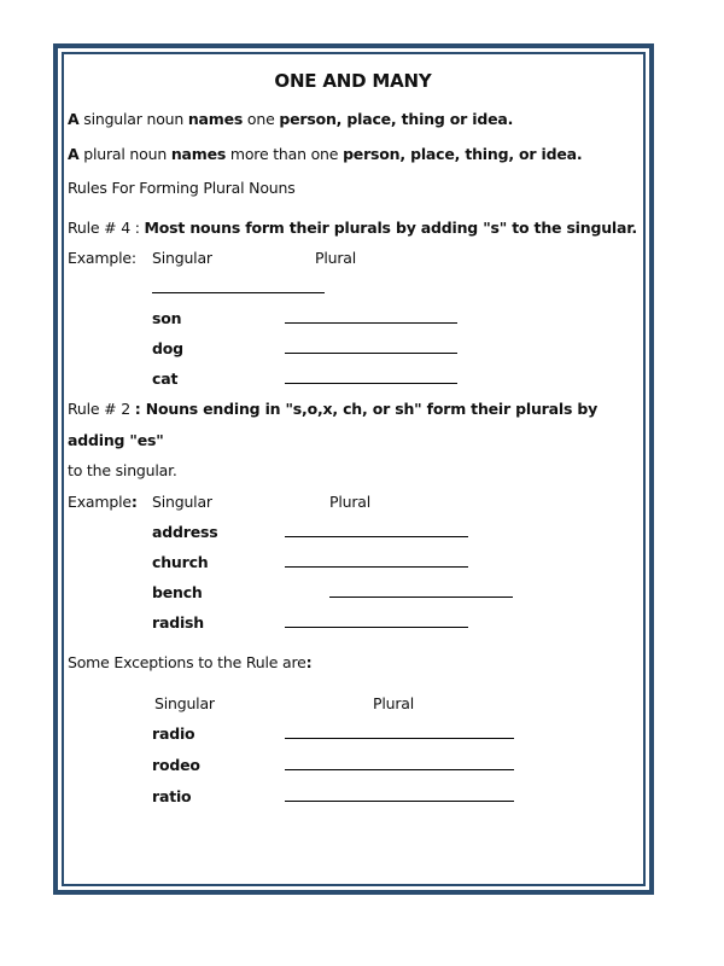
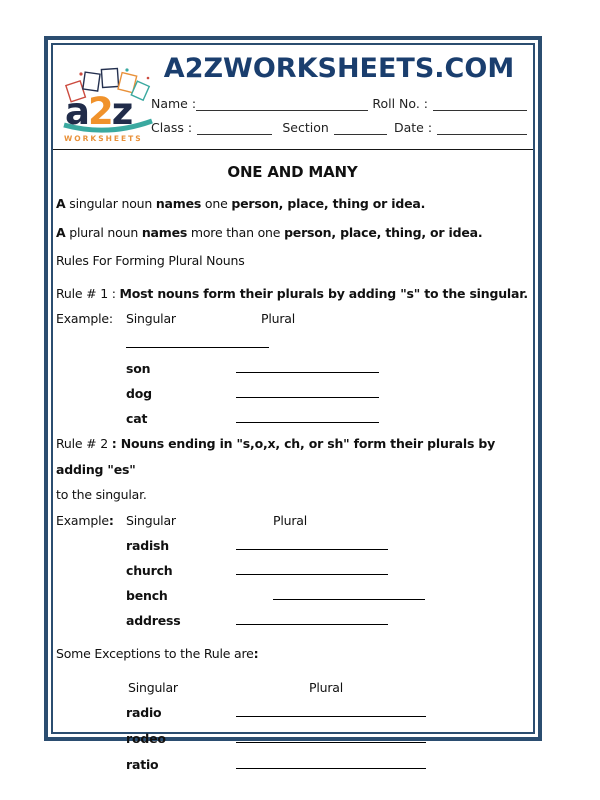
+ a2z
+ WORKSHEETS
+ A2ZWORKSHEETS.COM
+ Name :
+ Roll No. :
+ Class :
+ Section
+ Date :
  ONE AND MANY
  A singular noun names one person, place, thing or idea.
  A plural noun names more than one person, place, thing, or idea.
  Rules For Forming Plural Nouns
- Rule # 4 : Most nouns form their plurals by adding "s" to the singular.
+ Rule # 1 : Most nouns form their plurals by adding "s" to the singular.
  Example: Singular Plural
  son
  dog
  cat
  Rule # 2 : Nouns ending in "s,o,x, ch, or sh" form their plurals by
  adding "es"
  to the singular.
  Example: Singular Plural
- address
+ radish
  church
  bench
- radish
+ address
  Some Exceptions to the Rule are:
  Singular Plural
  radio
  rodeo
  ratio
